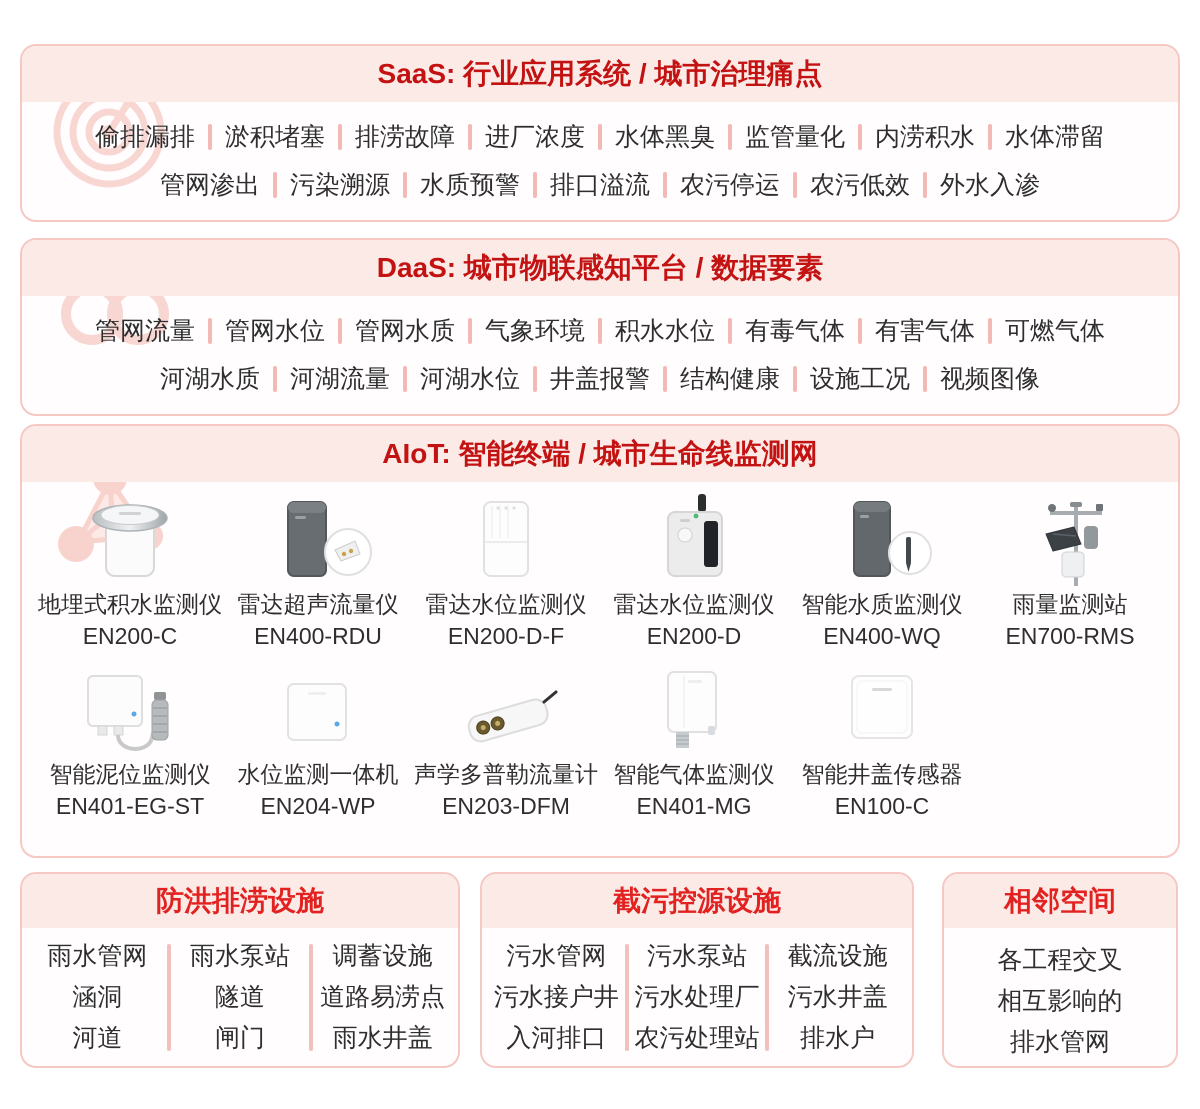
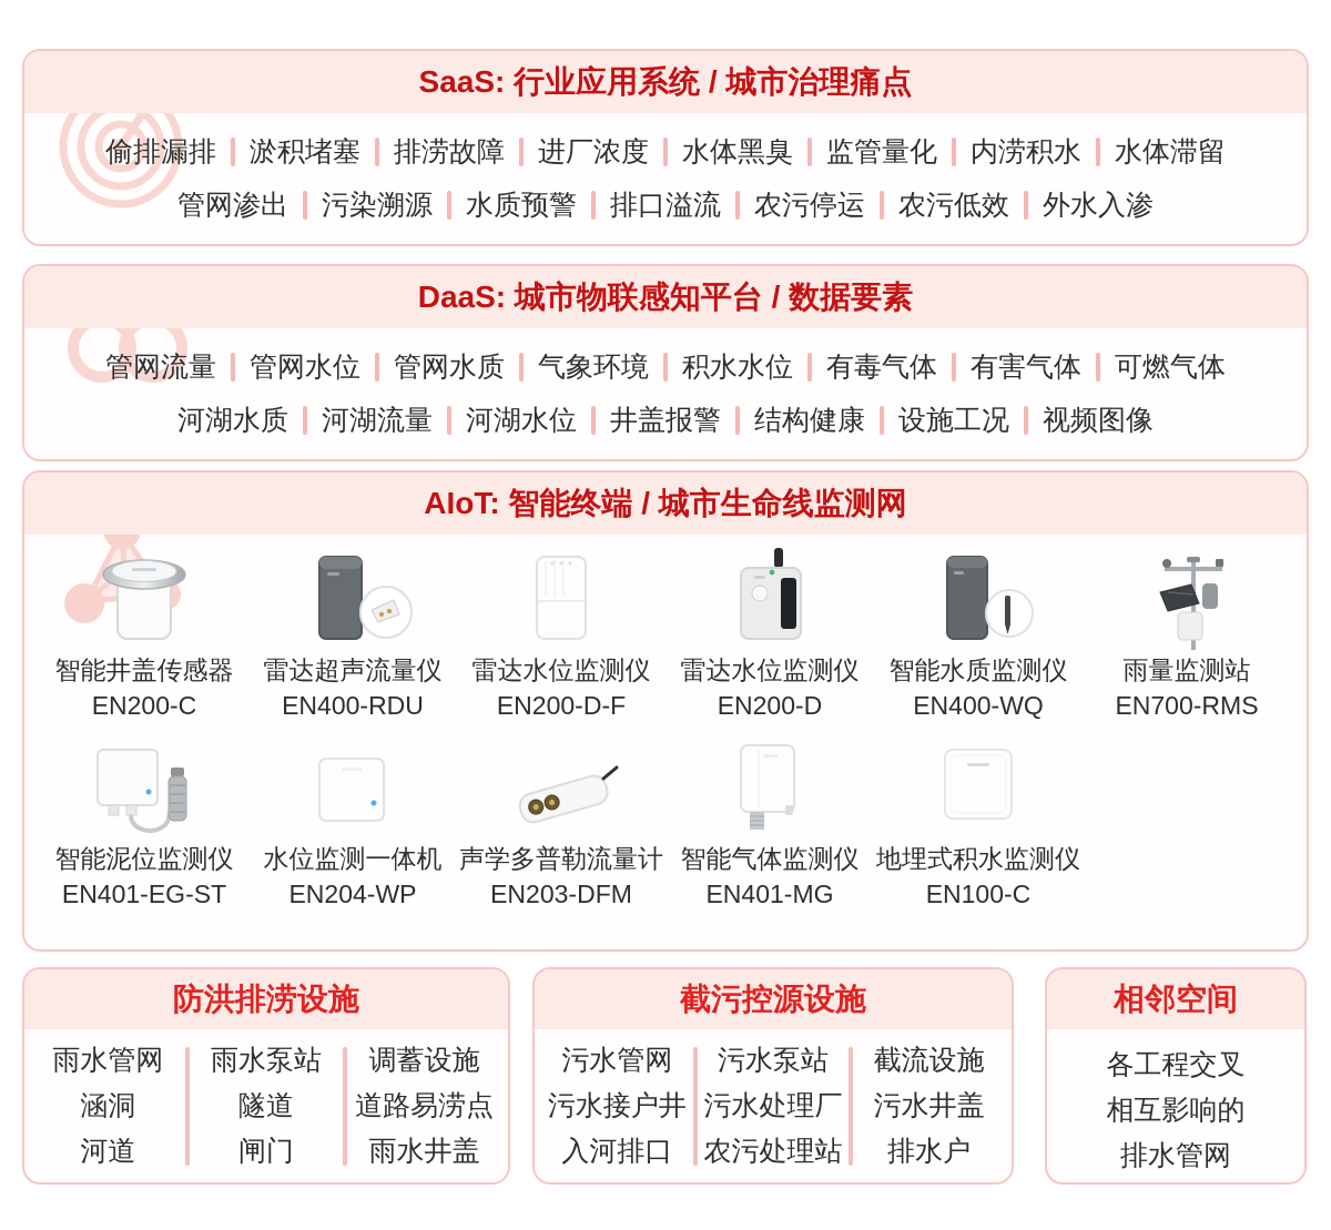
  SaaS: 行业应用系统 / 城市治理痛点
  偷排漏排
  淤积堵塞
  排涝故障
  进厂浓度
  水体黑臭
  监管量化
  内涝积水
  水体滞留
  管网渗出
  污染溯源
  水质预警
  排口溢流
  农污停运
  农污低效
  外水入渗
  DaaS: 城市物联感知平台 / 数据要素
  管网流量
  管网水位
  管网水质
  气象环境
  积水水位
  有毒气体
  有害气体
  可燃气体
  河湖水质
  河湖流量
  河湖水位
  井盖报警
  结构健康
  设施工况
  视频图像
  AIoT: 智能终端 / 城市生命线监测网
- 地埋式积水监测仪
+ 智能井盖传感器
  EN200-C
  雷达超声流量仪
  EN400-RDU
  雷达水位监测仪
  EN200-D-F
  雷达水位监测仪
  EN200-D
  智能水质监测仪
  EN400-WQ
  雨量监测站
  EN700-RMS
  智能泥位监测仪
  EN401-EG-ST
  水位监测一体机
  EN204-WP
  声学多普勒流量计
  EN203-DFM
  智能气体监测仪
  EN401-MG
- 智能井盖传感器
+ 地埋式积水监测仪
  EN100-C
  防洪排涝设施
  雨水管网
  涵洞
  河道
  雨水泵站
  隧道
  闸门
  调蓄设施
  道路易涝点
  雨水井盖
  截污控源设施
  污水管网
  污水接户井
  入河排口
  污水泵站
  污水处理厂
  农污处理站
  截流设施
  污水井盖
  排水户
  相邻空间
  各工程交叉
  相互影响的
  排水管网
